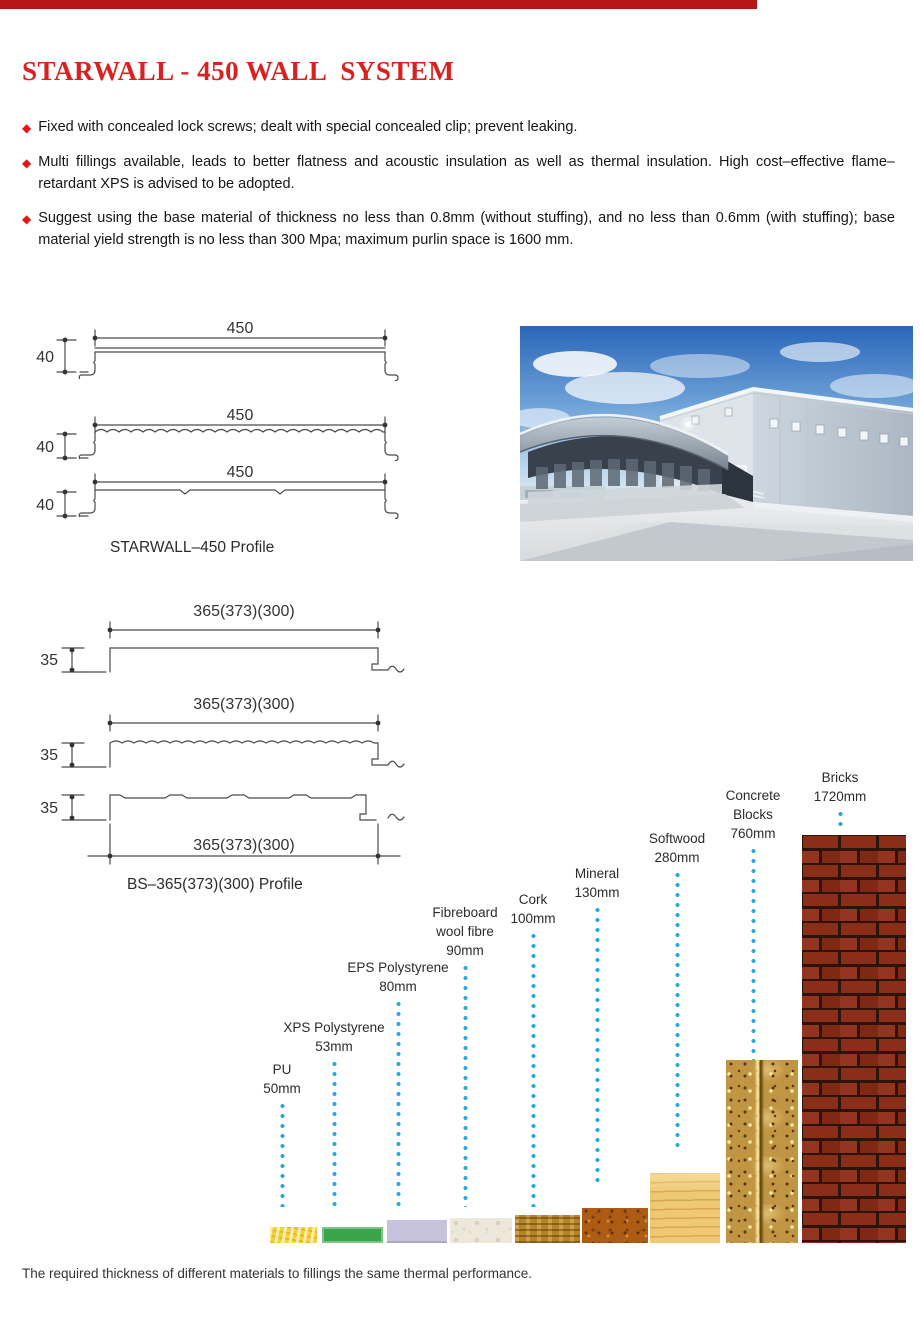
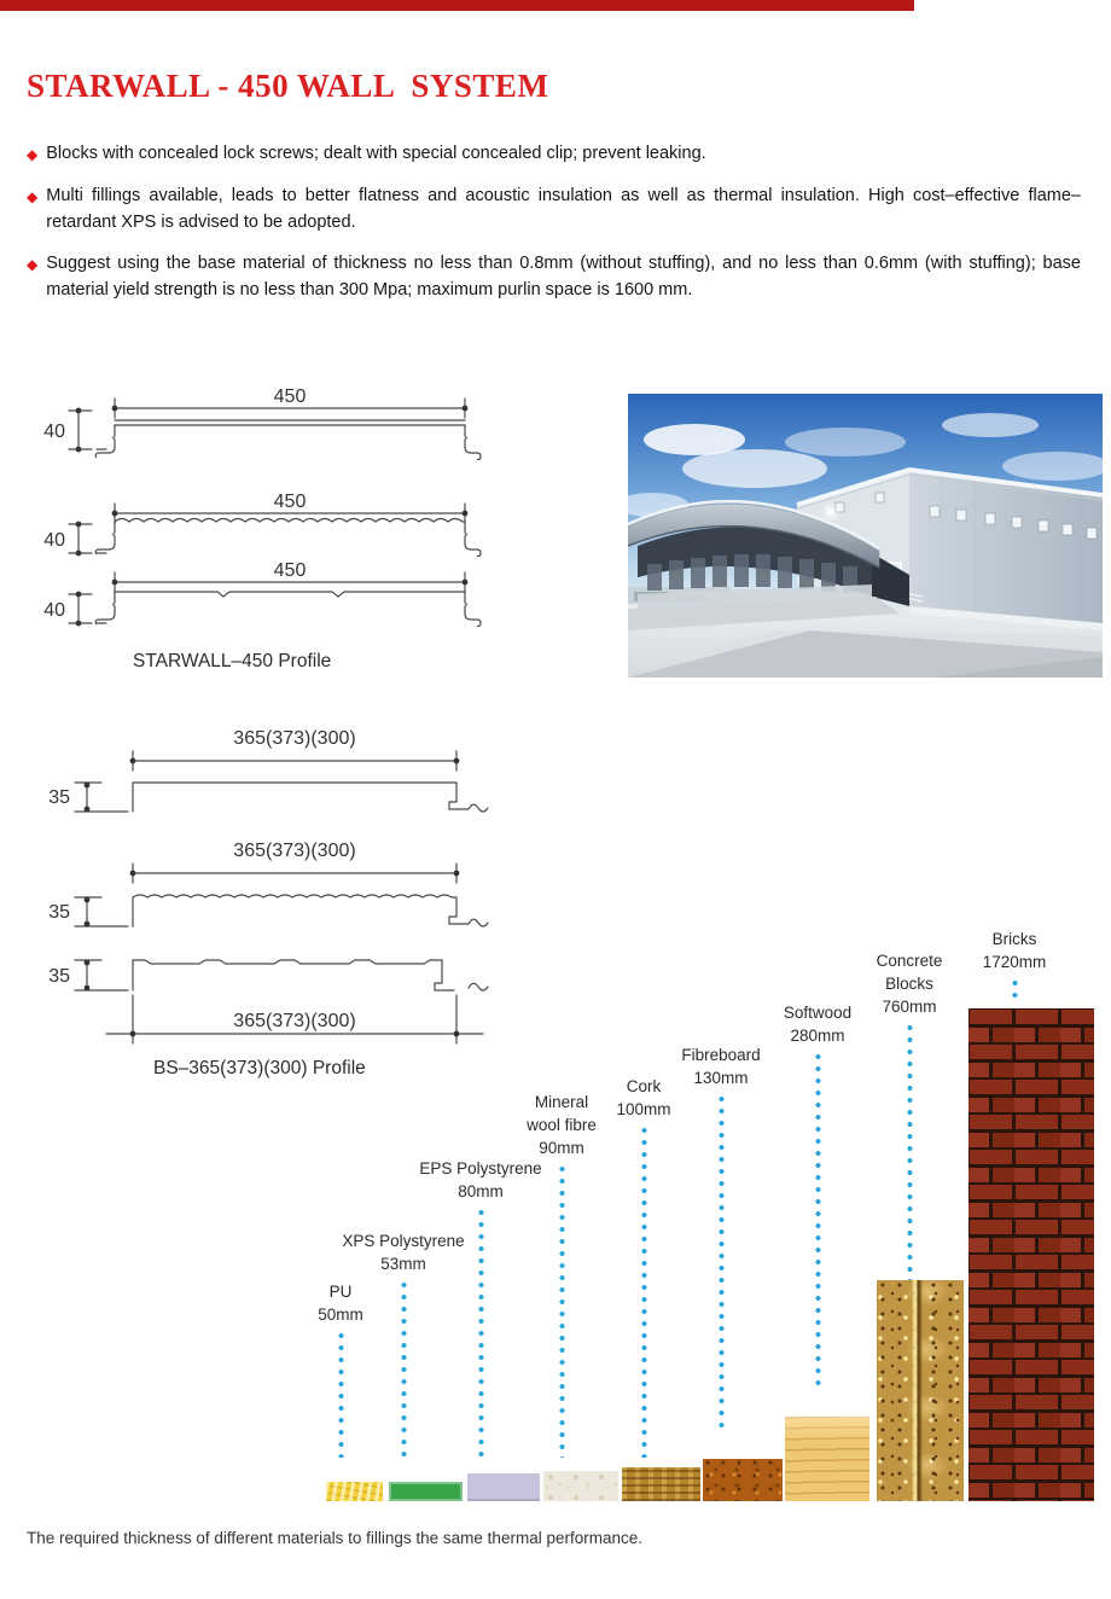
  STARWALL - 450 WALL SYSTEM
  ◆
- Fixed with concealed lock screws; dealt with special concealed clip; prevent leaking.
+ Blocks with concealed lock screws; dealt with special concealed clip; prevent leaking.
  ◆
  Multi fillings available, leads to better flatness and acoustic insulation as well as thermal insulation. High cost–effective flame– retardant XPS is advised to be adopted.
  ◆
  Suggest using the base material of thickness no less than 0.8mm (without stuffing), and no less than 0.6mm (with stuffing); base material yield strength is no less than 300 Mpa; maximum purlin space is 1600 mm.
  450
  450
  450
  40
  40
  40
  STARWALL–450 Profile
  365(373)(300)
  365(373)(300)
  365(373)(300)
  35
  35
  35
  BS–365(373)(300) Profile
  PU
  50mm
  XPS Polystyrene
  53mm
  EPS Polystyrene
  80mm
- Fibreboard
+ Mineral
  wool fibre
  90mm
  Cork
  100mm
- Mineral
+ Fibreboard
  130mm
  Softwood
  280mm
  Concrete
  Blocks
  760mm
  Bricks
  1720mm
  The required thickness of different materials to fillings the same thermal performance.
